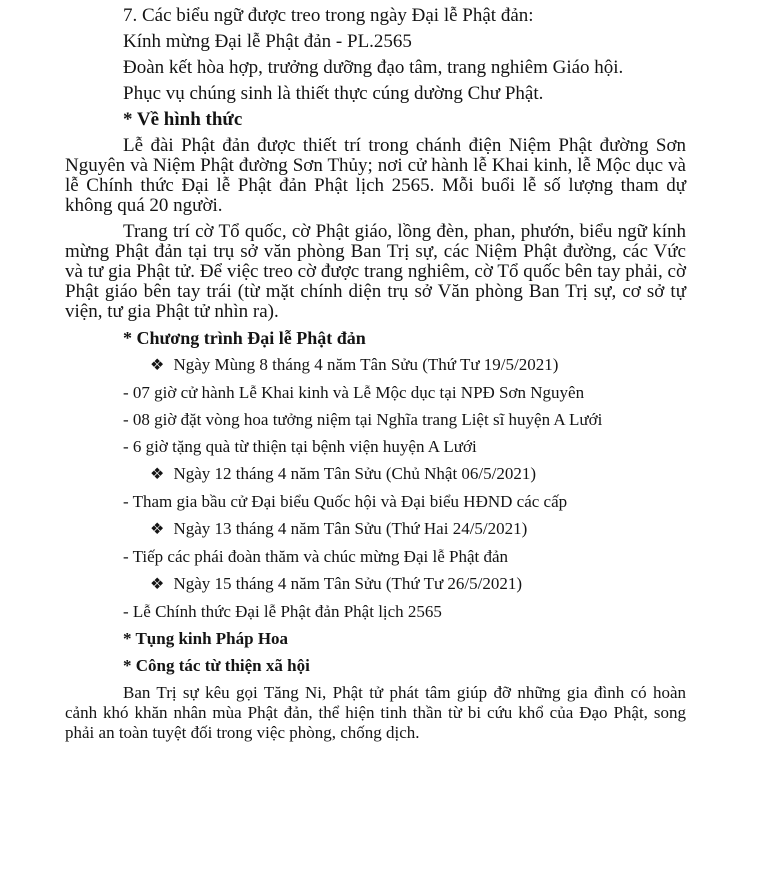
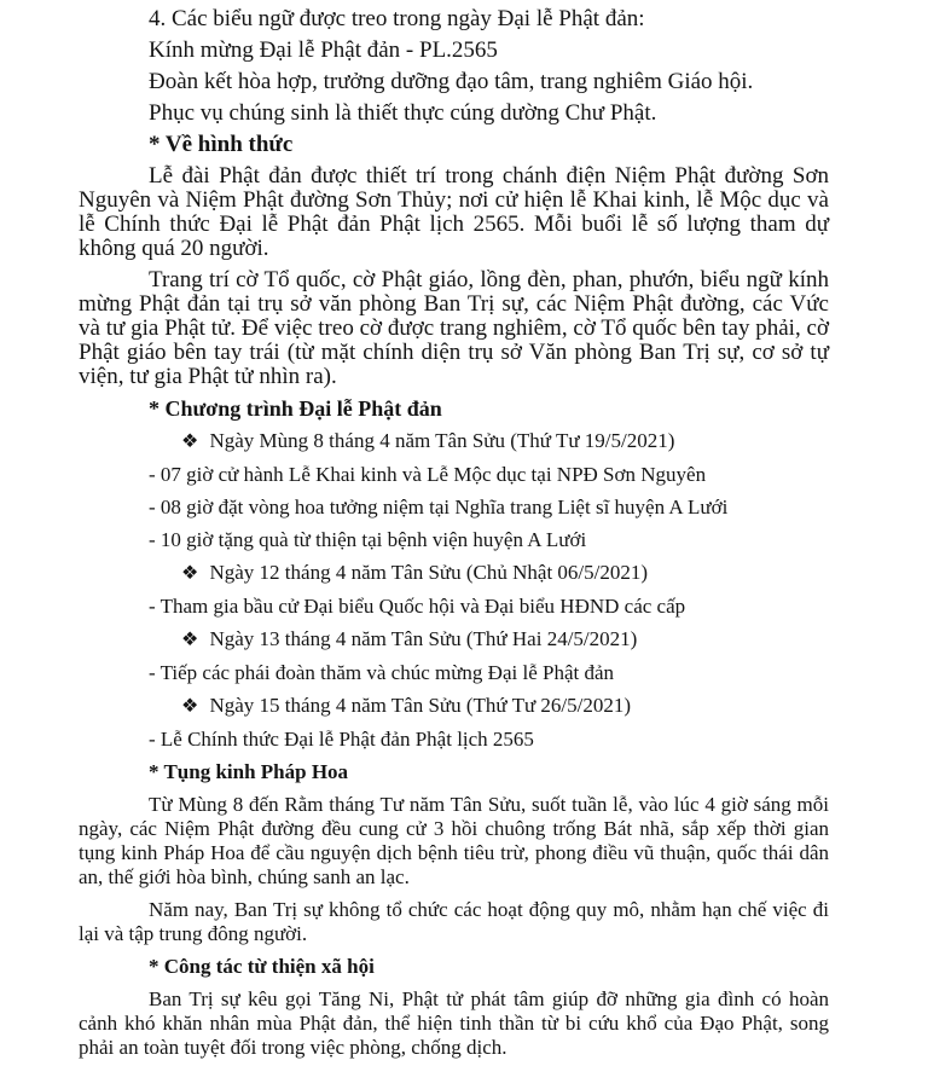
- 7. Các biểu ngữ được treo trong ngày Đại lễ Phật đản:
+ 4. Các biểu ngữ được treo trong ngày Đại lễ Phật đản:
  Kính mừng Đại lễ Phật đản - PL.2565
  Đoàn kết hòa hợp, trưởng dưỡng đạo tâm, trang nghiêm Giáo hội.
  Phục vụ chúng sinh là thiết thực cúng dường Chư Phật.
  * Về hình thức
- Lễ đài Phật đản được thiết trí trong chánh điện Niệm Phật đường Sơn Nguyên và Niệm Phật đường Sơn Thủy; nơi cử hành lễ Khai kinh, lễ Mộc dục và lễ Chính thức Đại lễ Phật đản Phật lịch 2565. Mỗi buổi lễ số lượng tham dự không quá 20 người.
+ Lễ đài Phật đản được thiết trí trong chánh điện Niệm Phật đường Sơn Nguyên và Niệm Phật đường Sơn Thủy; nơi cử hiện lễ Khai kinh, lễ Mộc dục và lễ Chính thức Đại lễ Phật đản Phật lịch 2565. Mỗi buổi lễ số lượng tham dự không quá 20 người.
  Trang trí cờ Tổ quốc, cờ Phật giáo, lồng đèn, phan, phướn, biểu ngữ kính mừng Phật đản tại trụ sở văn phòng Ban Trị sự, các Niệm Phật đường, các Vức và tư gia Phật tử. Để việc treo cờ được trang nghiêm, cờ Tổ quốc bên tay phải, cờ Phật giáo bên tay trái (từ mặt chính diện trụ sở Văn phòng Ban Trị sự, cơ sở tự viện, tư gia Phật tử nhìn ra).
  * Chương trình Đại lễ Phật đản
  ❖ Ngày Mùng 8 tháng 4 năm Tân Sửu (Thứ Tư 19/5/2021)
  - 07 giờ cử hành Lễ Khai kinh và Lễ Mộc dục tại NPĐ Sơn Nguyên
  - 08 giờ đặt vòng hoa tưởng niệm tại Nghĩa trang Liệt sĩ huyện A Lưới
- - 6 giờ tặng quà từ thiện tại bệnh viện huyện A Lưới
+ - 10 giờ tặng quà từ thiện tại bệnh viện huyện A Lưới
  ❖ Ngày 12 tháng 4 năm Tân Sửu (Chủ Nhật 06/5/2021)
  - Tham gia bầu cử Đại biểu Quốc hội và Đại biểu HĐND các cấp
  ❖ Ngày 13 tháng 4 năm Tân Sửu (Thứ Hai 24/5/2021)
  - Tiếp các phái đoàn thăm và chúc mừng Đại lễ Phật đản
  ❖ Ngày 15 tháng 4 năm Tân Sửu (Thứ Tư 26/5/2021)
  - Lễ Chính thức Đại lễ Phật đản Phật lịch 2565
  * Tụng kinh Pháp Hoa
+ Từ Mùng 8 đến Rằm tháng Tư năm Tân Sửu, suốt tuần lễ, vào lúc 4 giờ sáng mỗi ngày, các Niệm Phật đường đều cung cử 3 hồi chuông trống Bát nhã, sắp xếp thời gian tụng kinh Pháp Hoa để cầu nguyện dịch bệnh tiêu trừ, phong điều vũ thuận, quốc thái dân an, thế giới hòa bình, chúng sanh an lạc.
+ Năm nay, Ban Trị sự không tổ chức các hoạt động quy mô, nhằm hạn chế việc đi lại và tập trung đông người.
  * Công tác từ thiện xã hội
  Ban Trị sự kêu gọi Tăng Ni, Phật tử phát tâm giúp đỡ những gia đình có hoàn cảnh khó khăn nhân mùa Phật đản, thể hiện tinh thần từ bi cứu khổ của Đạo Phật, song phải an toàn tuyệt đối trong việc phòng, chống dịch.
